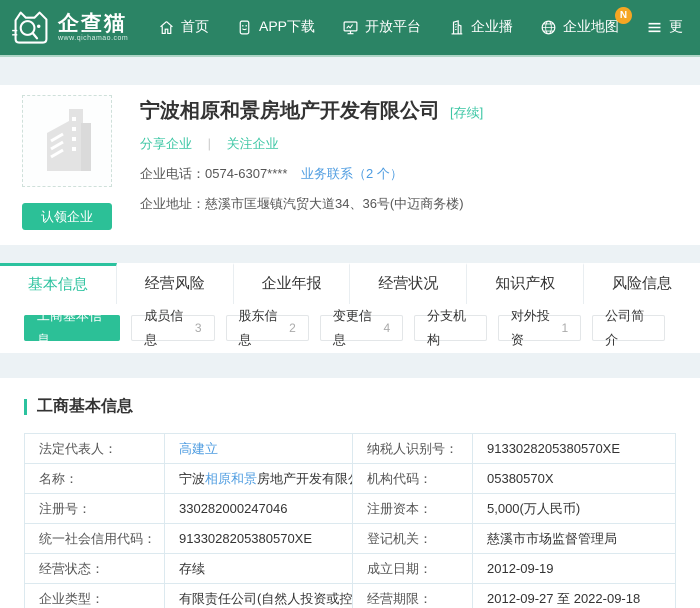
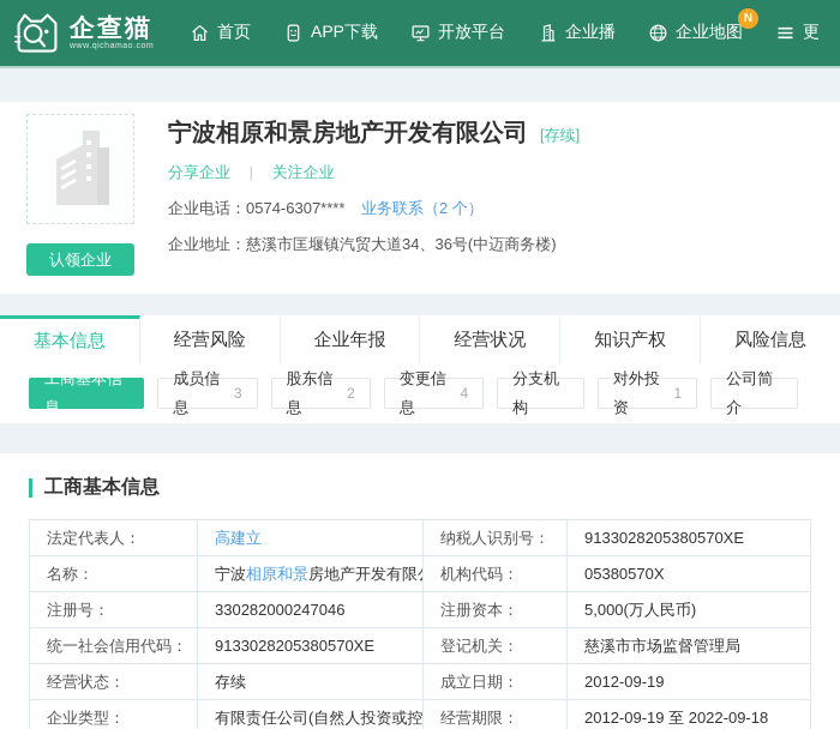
  企查猫
  首页
  APP下载
  开放平台
  企业播
  企业地图
  N
  更
  认领企业
  宁波相原和景房地产开发有限公司
  [存续]
  分享企业 | 关注企业
  企业电话：0574-6307**** 业务联系（2 个）
  企业地址：慈溪市匡堰镇汽贸大道34、36号(中迈商务楼)
  基本信息
  经营风险
  企业年报
  经营状况
  知识产权
  风险信息
  工商基本信息
  成员信息
  3
  股东信息
  2
  变更信息
  4
  分支机构
  对外投资
  1
  公司简介
  工商基本信息
  法定代表人：	高建立	纳税人识别号：	9133028205380570XE
  名称：	宁波相原和景房地产开发有限	机构代码：	05380570X
  注册号：	330282000247046	注册资本：	5,000(万人民币)
  统一社会信用代码：	9133028205380570XE	登记机关：	慈溪市市场监督管理局
  经营状态：	存续	成立日期：	2012-09-19
- 企业类型：	有限责任公司(自然人投资或控	经营期限：	2012-09-27 至 2022-09-18
+ 企业类型：	有限责任公司(自然人投资或控	经营期限：	2012-09-19 至 2022-09-18
